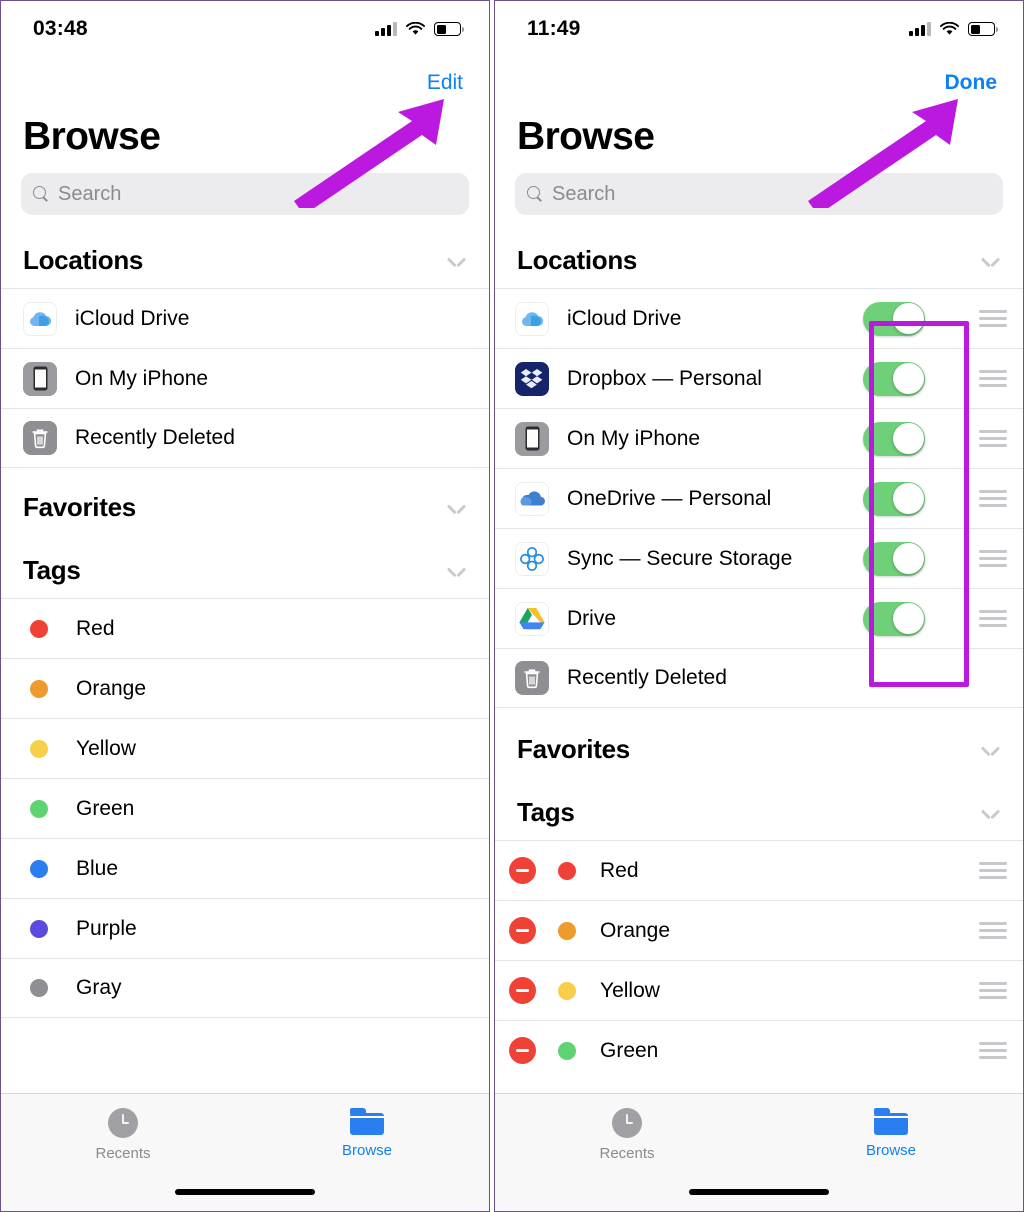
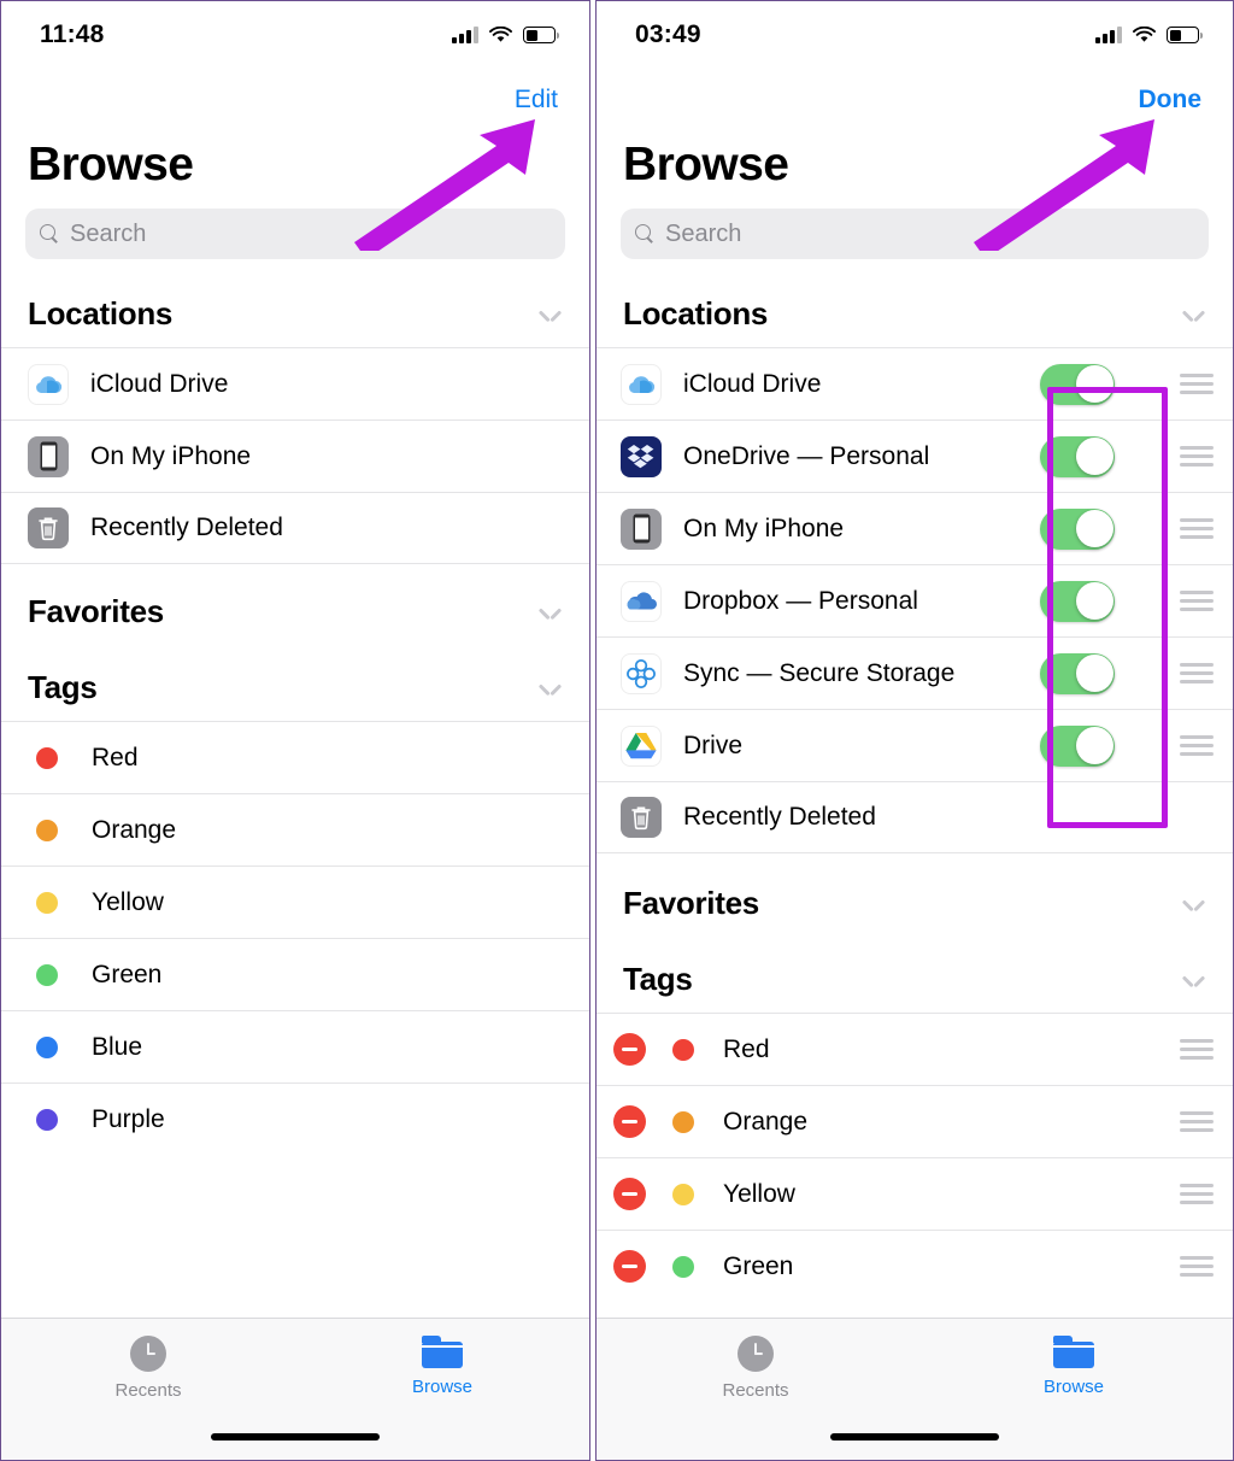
- 03:48
+ 11:48
  Edit
  Browse
  Search
  Locations
  iCloud Drive
  On My iPhone
  Recently Deleted
  Favorites
  Tags
  Red
  Orange
  Yellow
  Green
  Blue
  Purple
- Gray
  Recents
  Browse
- 11:49
+ 03:49
  Done
  Browse
  Search
  Locations
  iCloud Drive
- Dropbox — Personal
+ OneDrive — Personal
  On My iPhone
- OneDrive — Personal
+ Dropbox — Personal
  Sync — Secure Storage
  Drive
  Recently Deleted
  Favorites
  Tags
  Red
  Orange
  Yellow
  Green
  Recents
  Browse
